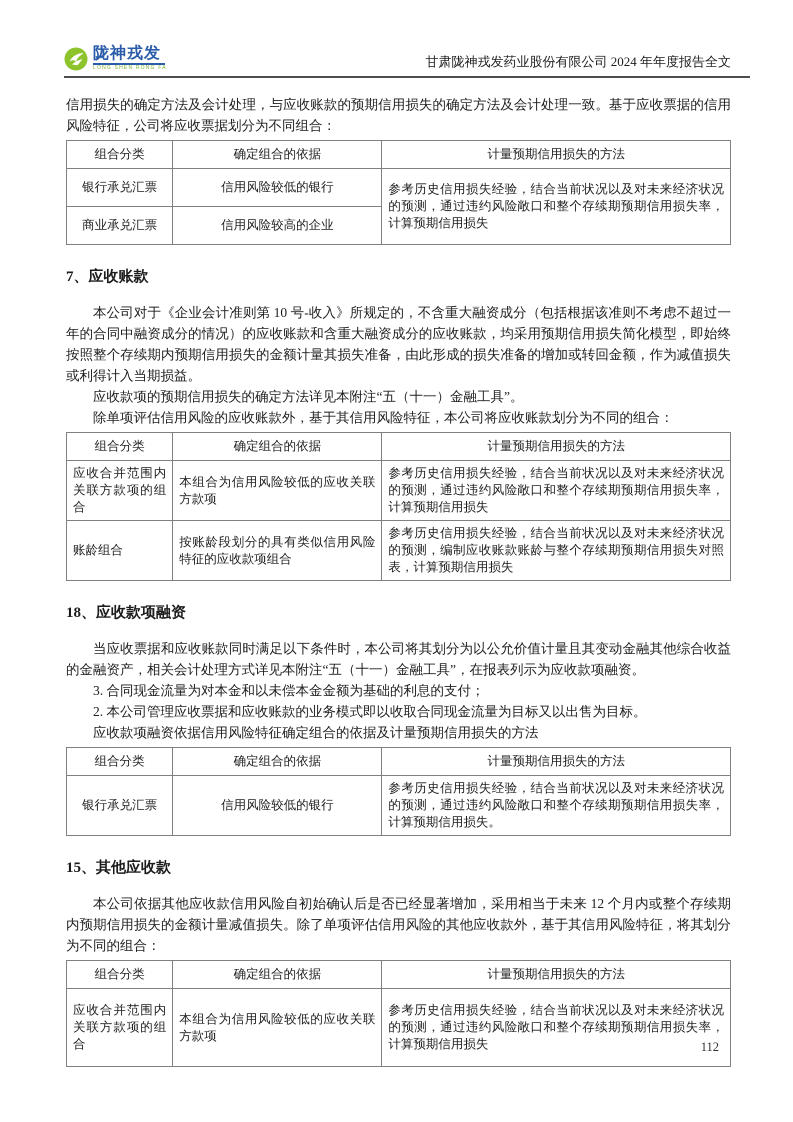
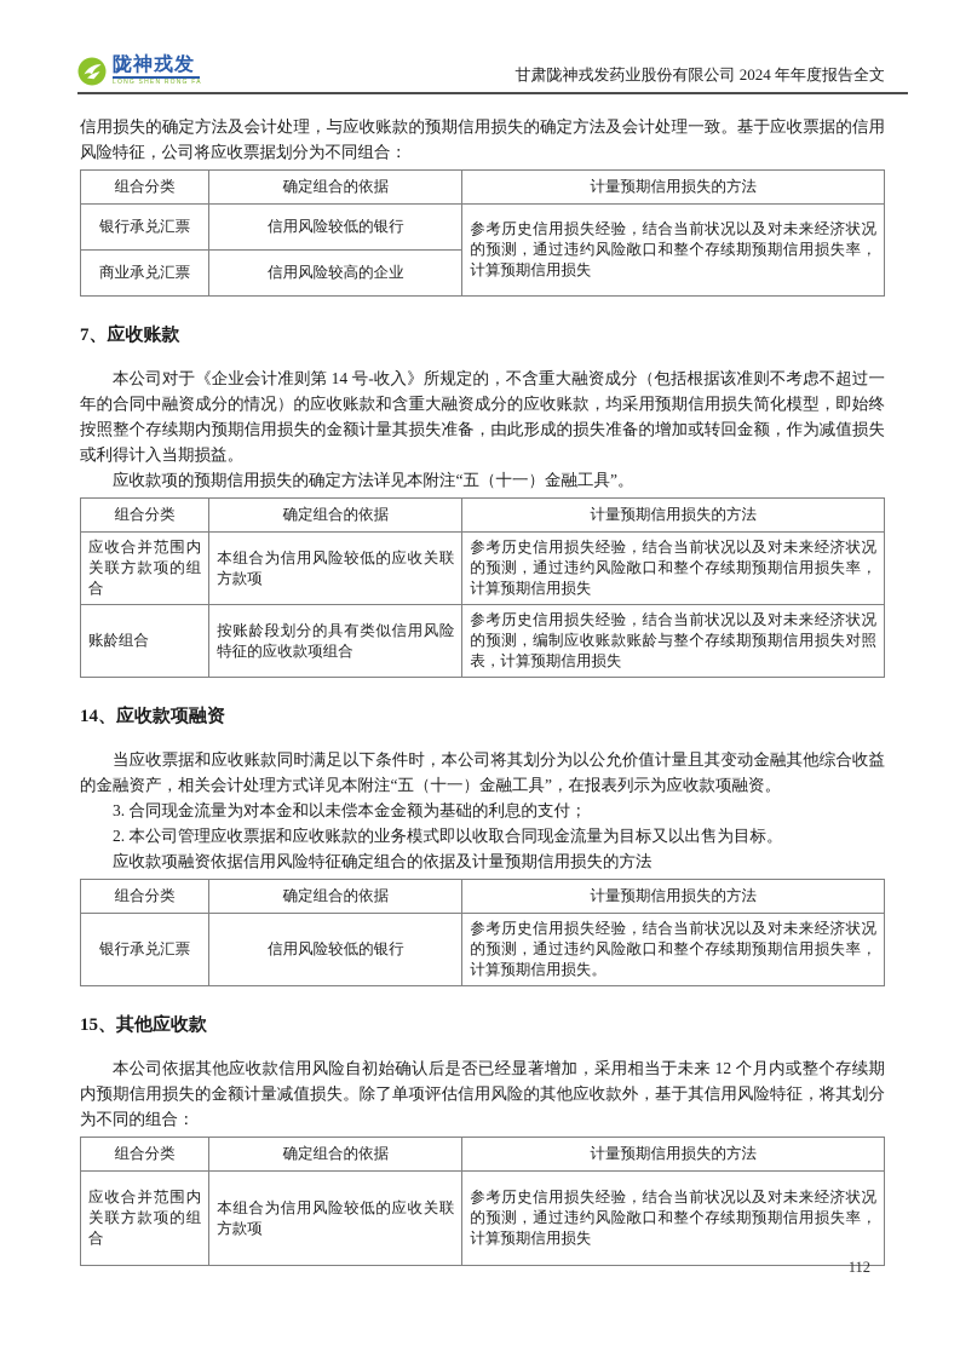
  陇神戎发
  甘肃陇神戎发药业股份有限公司 2024 年年度报告全文
  信用损失的确定方法及会计处理，与应收账款的预期信用损失的确定方法及会计处理一致。基于应收票据的信用风险特征，公司将应收票据划分为不同组合：
  组合分类	确定组合的依据	计量预期信用损失的方法
  银行承兑汇票	信用风险较低的银行	参考历史信用损失经验，结合当前状况以及对未来经济状况的预测，通过违约风险敞口和整个存续期预期信用损失率，计算预期信用损失
  商业承兑汇票	信用风险较高的企业
  7、应收账款
- 本公司对于《企业会计准则第 10 号-收入》所规定的，不含重大融资成分（包括根据该准则不考虑不超过一年的合同中融资成分的情况）的应收账款和含重大融资成分的应收账款，均采用预期信用损失简化模型，即始终按照整个存续期内预期信用损失的金额计量其损失准备，由此形成的损失准备的增加或转回金额，作为减值损失或利得计入当期损益。
+ 本公司对于《企业会计准则第 14 号-收入》所规定的，不含重大融资成分（包括根据该准则不考虑不超过一年的合同中融资成分的情况）的应收账款和含重大融资成分的应收账款，均采用预期信用损失简化模型，即始终按照整个存续期内预期信用损失的金额计量其损失准备，由此形成的损失准备的增加或转回金额，作为减值损失或利得计入当期损益。
  应收款项的预期信用损失的确定方法详见本附注“五（十一）金融工具”。
- 除单项评估信用风险的应收账款外，基于其信用风险特征，本公司将应收账款划分为不同的组合：
  组合分类	确定组合的依据	计量预期信用损失的方法
  应收合并范围内关联方款项的组合	本组合为信用风险较低的应收关联方款项	参考历史信用损失经验，结合当前状况以及对未来经济状况的预测，通过违约风险敞口和整个存续期预期信用损失率，计算预期信用损失
  账龄组合	按账龄段划分的具有类似信用风险特征的应收款项组合	参考历史信用损失经验，结合当前状况以及对未来经济状况的预测，编制应收账款账龄与整个存续期预期信用损失对照表，计算预期信用损失
- 18、应收款项融资
+ 14、应收款项融资
  当应收票据和应收账款同时满足以下条件时，本公司将其划分为以公允价值计量且其变动金融其他综合收益的金融资产，相关会计处理方式详见本附注“五（十一）金融工具”，在报表列示为应收款项融资。
  3. 合同现金流量为对本金和以未偿本金金额为基础的利息的支付；
  2. 本公司管理应收票据和应收账款的业务模式即以收取合同现金流量为目标又以出售为目标。
  应收款项融资依据信用风险特征确定组合的依据及计量预期信用损失的方法
  组合分类	确定组合的依据	计量预期信用损失的方法
  银行承兑汇票	信用风险较低的银行	参考历史信用损失经验，结合当前状况以及对未来经济状况的预测，通过违约风险敞口和整个存续期预期信用损失率，计算预期信用损失。
  15、其他应收款
  本公司依据其他应收款信用风险自初始确认后是否已经显著增加，采用相当于未来 12 个月内或整个存续期内预期信用损失的金额计量减值损失。除了单项评估信用风险的其他应收款外，基于其信用风险特征，将其划分为不同的组合：
  组合分类	确定组合的依据	计量预期信用损失的方法
  应收合并范围内关联方款项的组合	本组合为信用风险较低的应收关联方款项	参考历史信用损失经验，结合当前状况以及对未来经济状况的预测，通过违约风险敞口和整个存续期预期信用损失率，计算预期信用损失
  112
